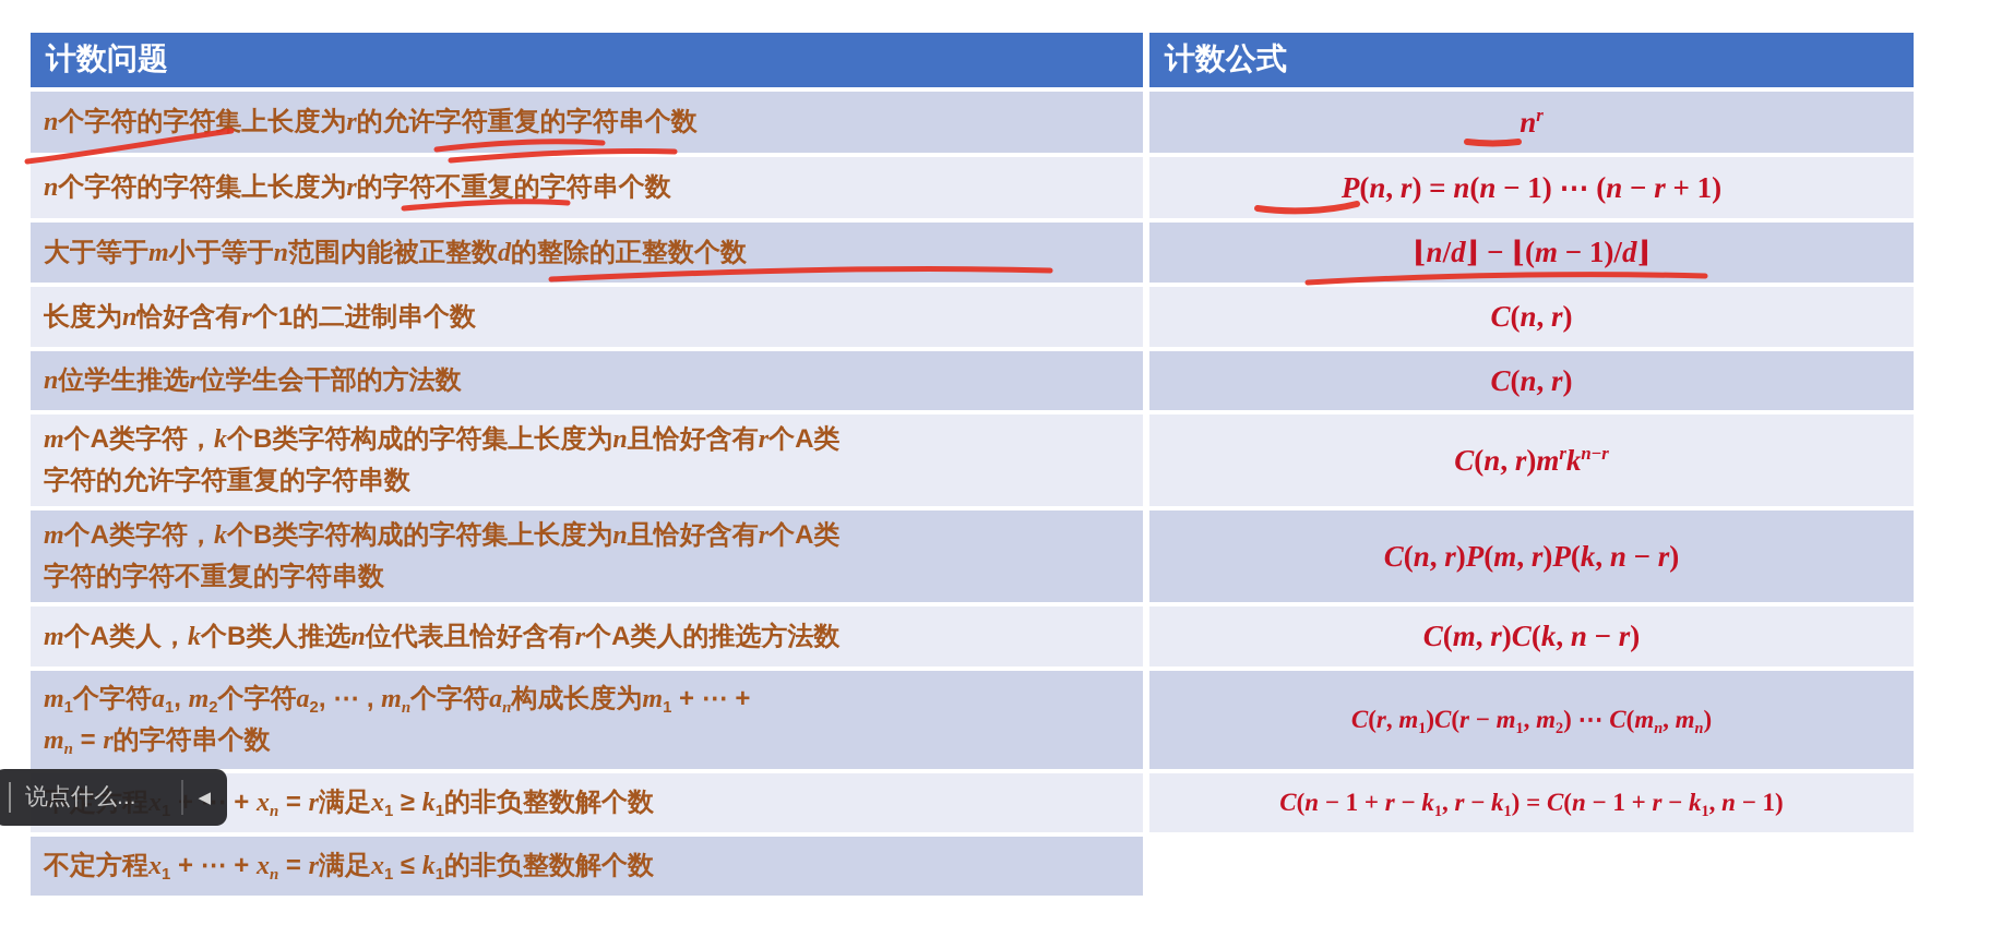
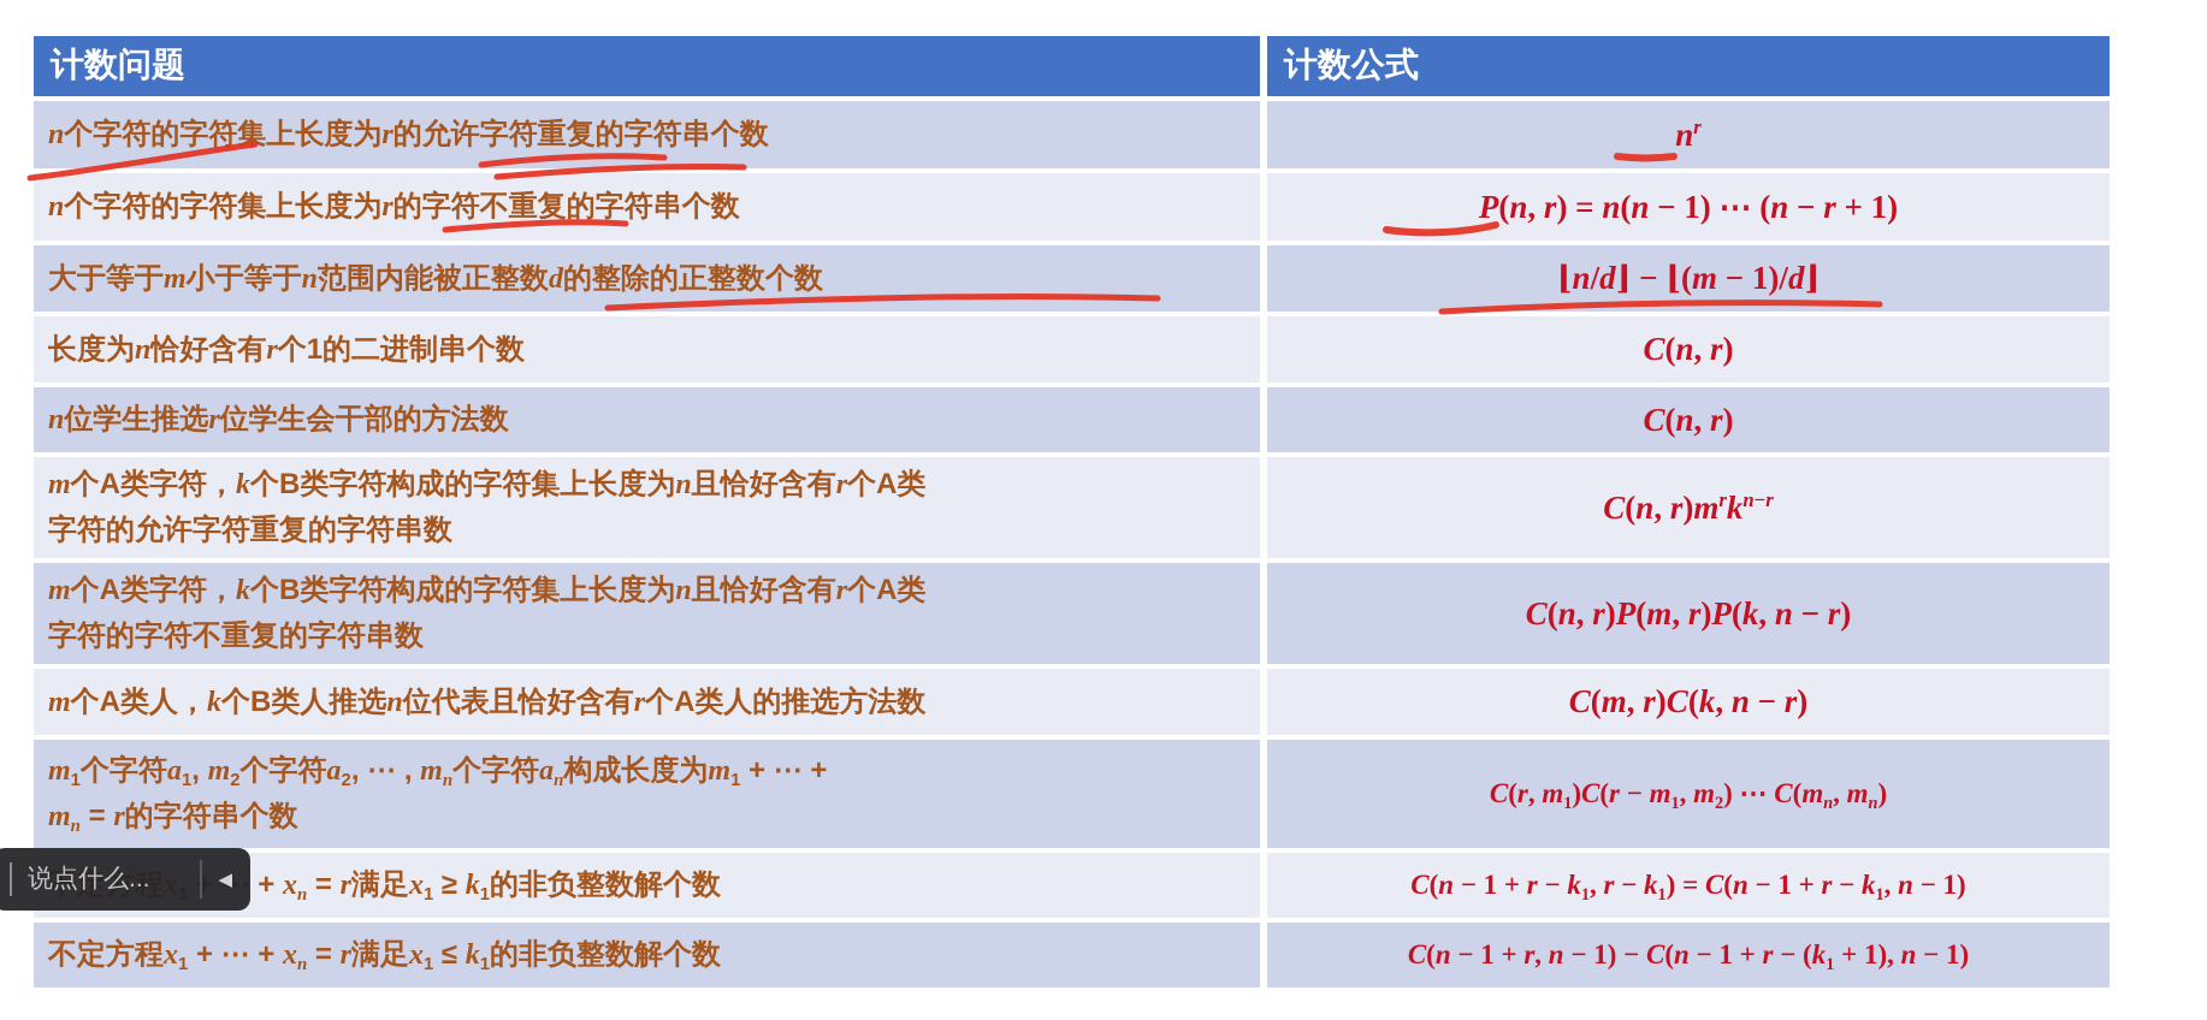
  计数问题
  计数公式
  n个字符的字符集上长度为r的允许字符重复的字符串个数
  nr
  n个字符的字符集上长度为r的字符不重复的字符串个数
  P(n, r) = n(n − 1) ⋯ (n − r + 1)
  大于等于m小于等于n范围内能被正整数d的整除的正整数个数
  ⌊n/d⌋ − ⌊(m − 1)/d⌋
  长度为n恰好含有r个1的二进制串个数
  C(n, r)
  n位学生推选r位学生会干部的方法数
  C(n, r)
  m个A类字符，k个B类字符构成的字符集上长度为n且恰好含有r个A类
  字符的允许字符重复的字符串数
  C(n, r)mrkn−r
  m个A类字符，k个B类字符构成的字符集上长度为n且恰好含有r个A类
  字符的字符不重复的字符串数
  C(n, r)P(m, r)P(k, n − r)
  m个A类人，k个B类人推选n位代表且恰好含有r个A类人的推选方法数
  C(m, r)C(k, n − r)
  m1个字符a1, m2个字符a2, ⋯ , mn个字符an构成长度为m1 + ⋯ +
  mn = r的字符串个数
  C(r, m1)C(r − m1, m2) ⋯ C(mn, mn)
  + xn = r满足x1 ≥ k1的非负整数解个数
  C(n − 1 + r − k1, r − k1) = C(n − 1 + r − k1, n − 1)
  不定方程x1 + ⋯ + xn = r满足x1 ≤ k1的非负整数解个数
+ C(n − 1 + r, n − 1) − C(n − 1 + r − (k1 + 1), n − 1)
  说点什么...
  ◀
